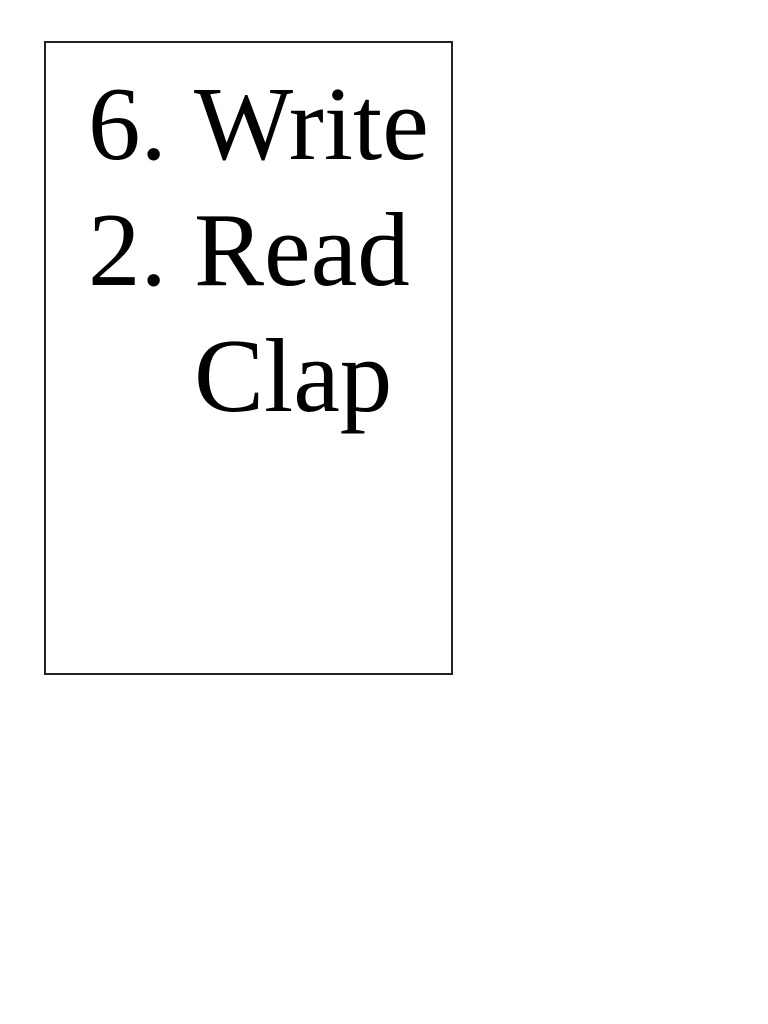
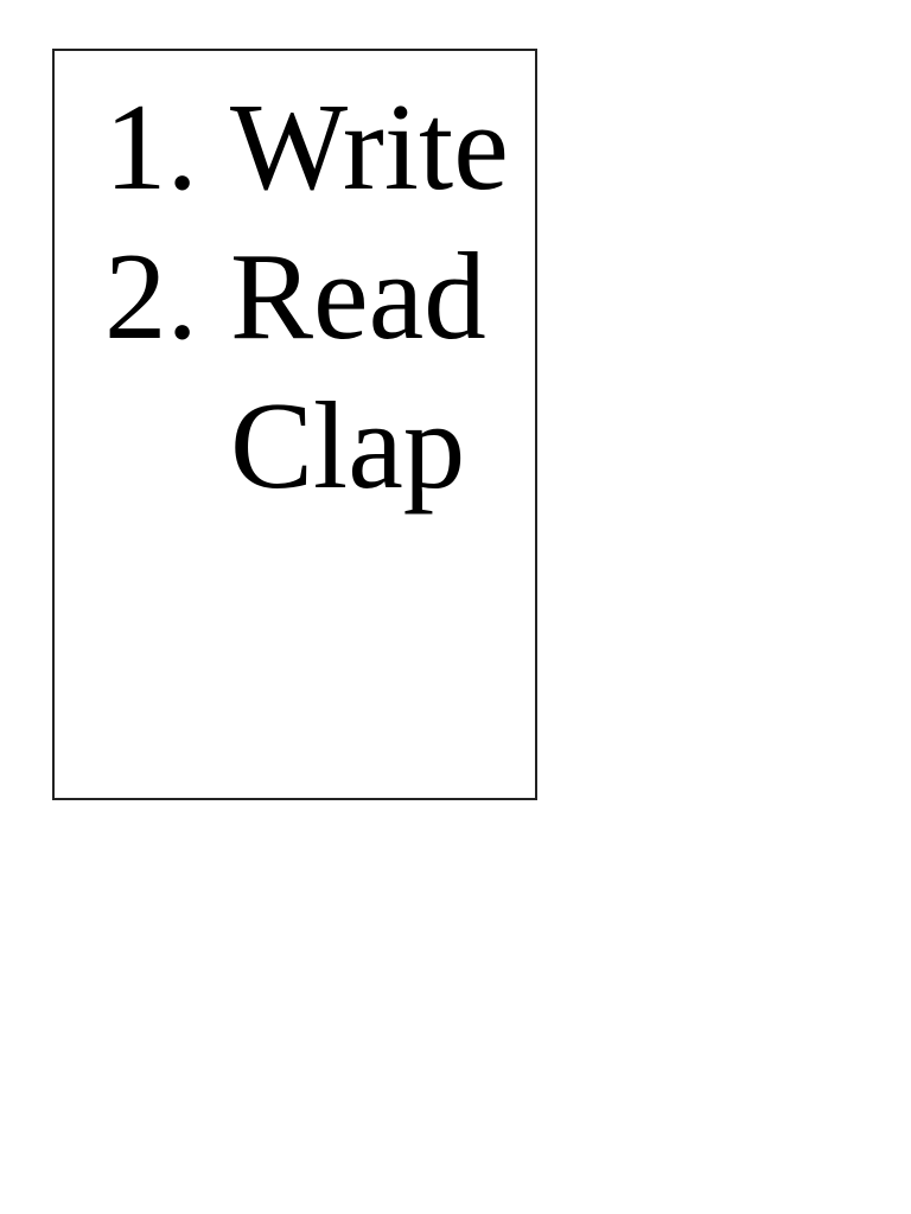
- 6.
+ 1.
  Write
  2.
  Read
  Clap
